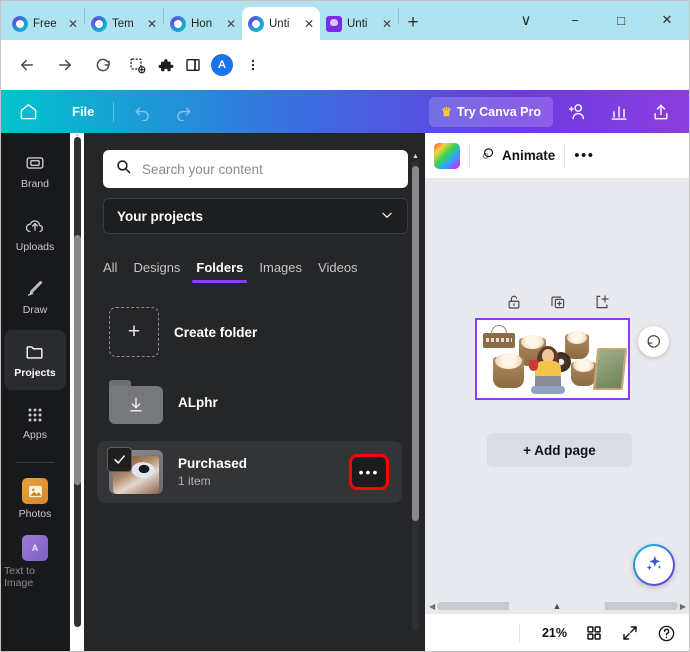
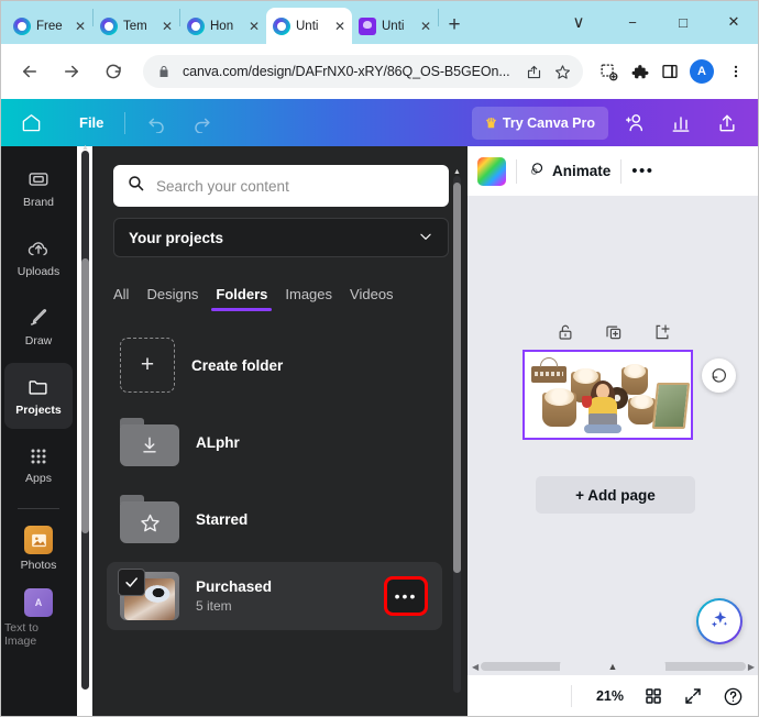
  Free
  ✕
  Tem
  ✕
  Hon
  ✕
  Unti
  ✕
  Unti
  ✕
  +
  ∨
  −
  □
  ✕
+ canva.com/design/DAFrNX0-xRY/86Q_OS-B5GEOn...
  A
  File
  ♛
  Try Canva Pro
  Brand
  Uploads
  Draw
  Projects
  Apps
  Photos
  A
  Text to Image
  Search your content
  Your projects
  All
  Designs
  Folders
  Images
  Videos
  +
  Create folder
  ALphr
+ Starred
  Purchased
- 1 item
+ 5 item
  •••
  Animate
  •••
  + Add page
  ◀
  ▶
  ▲
  21%
